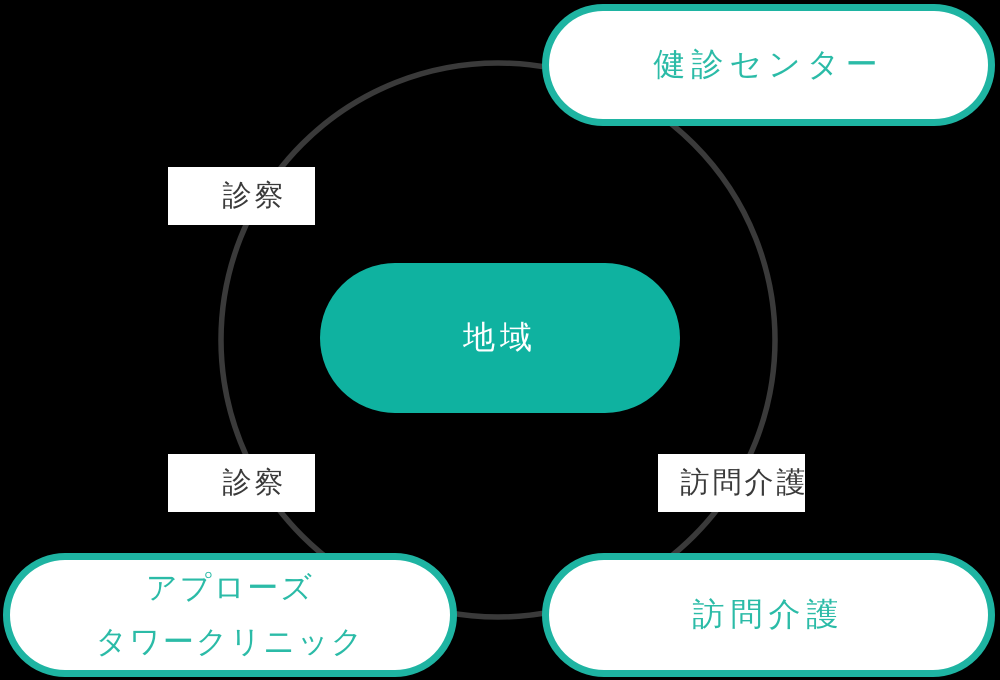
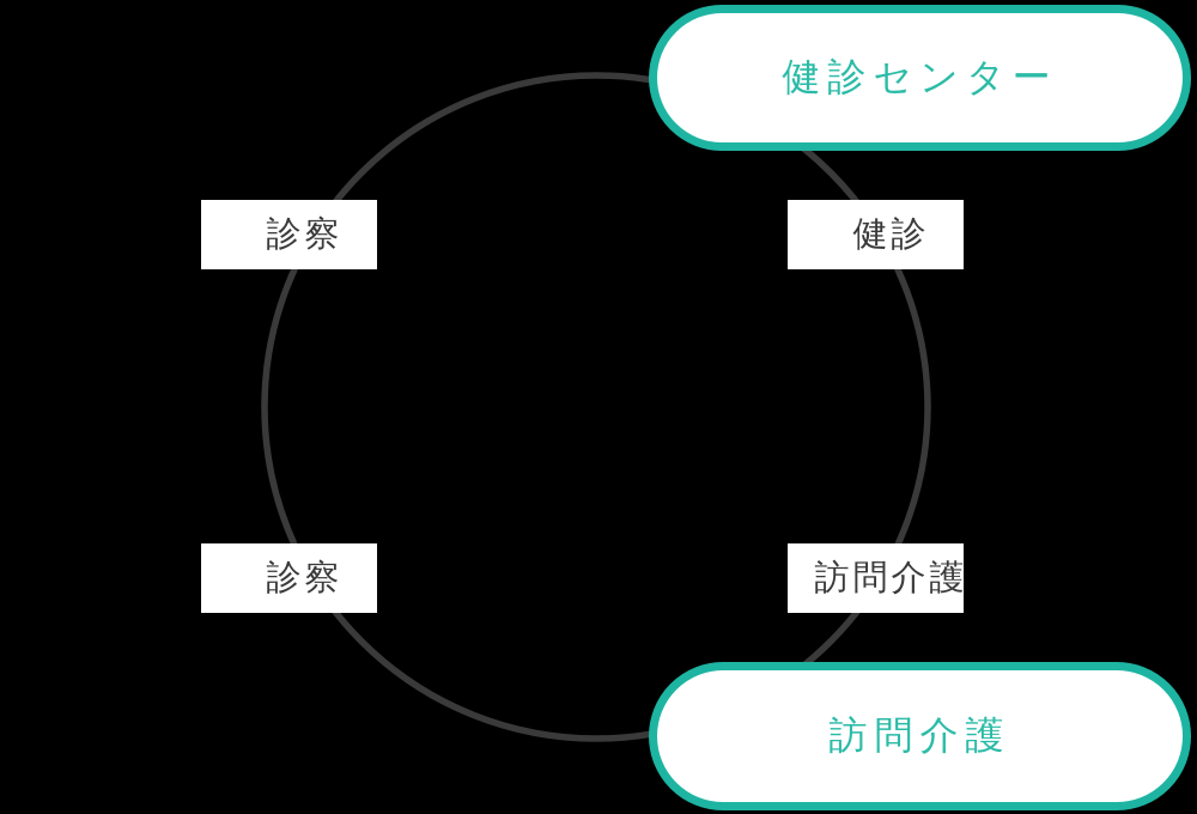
  健診センター
- アプローズ
- タワークリニック
  訪問介護
- 地域
  診察
+ 健診
  診察
  訪問介護
